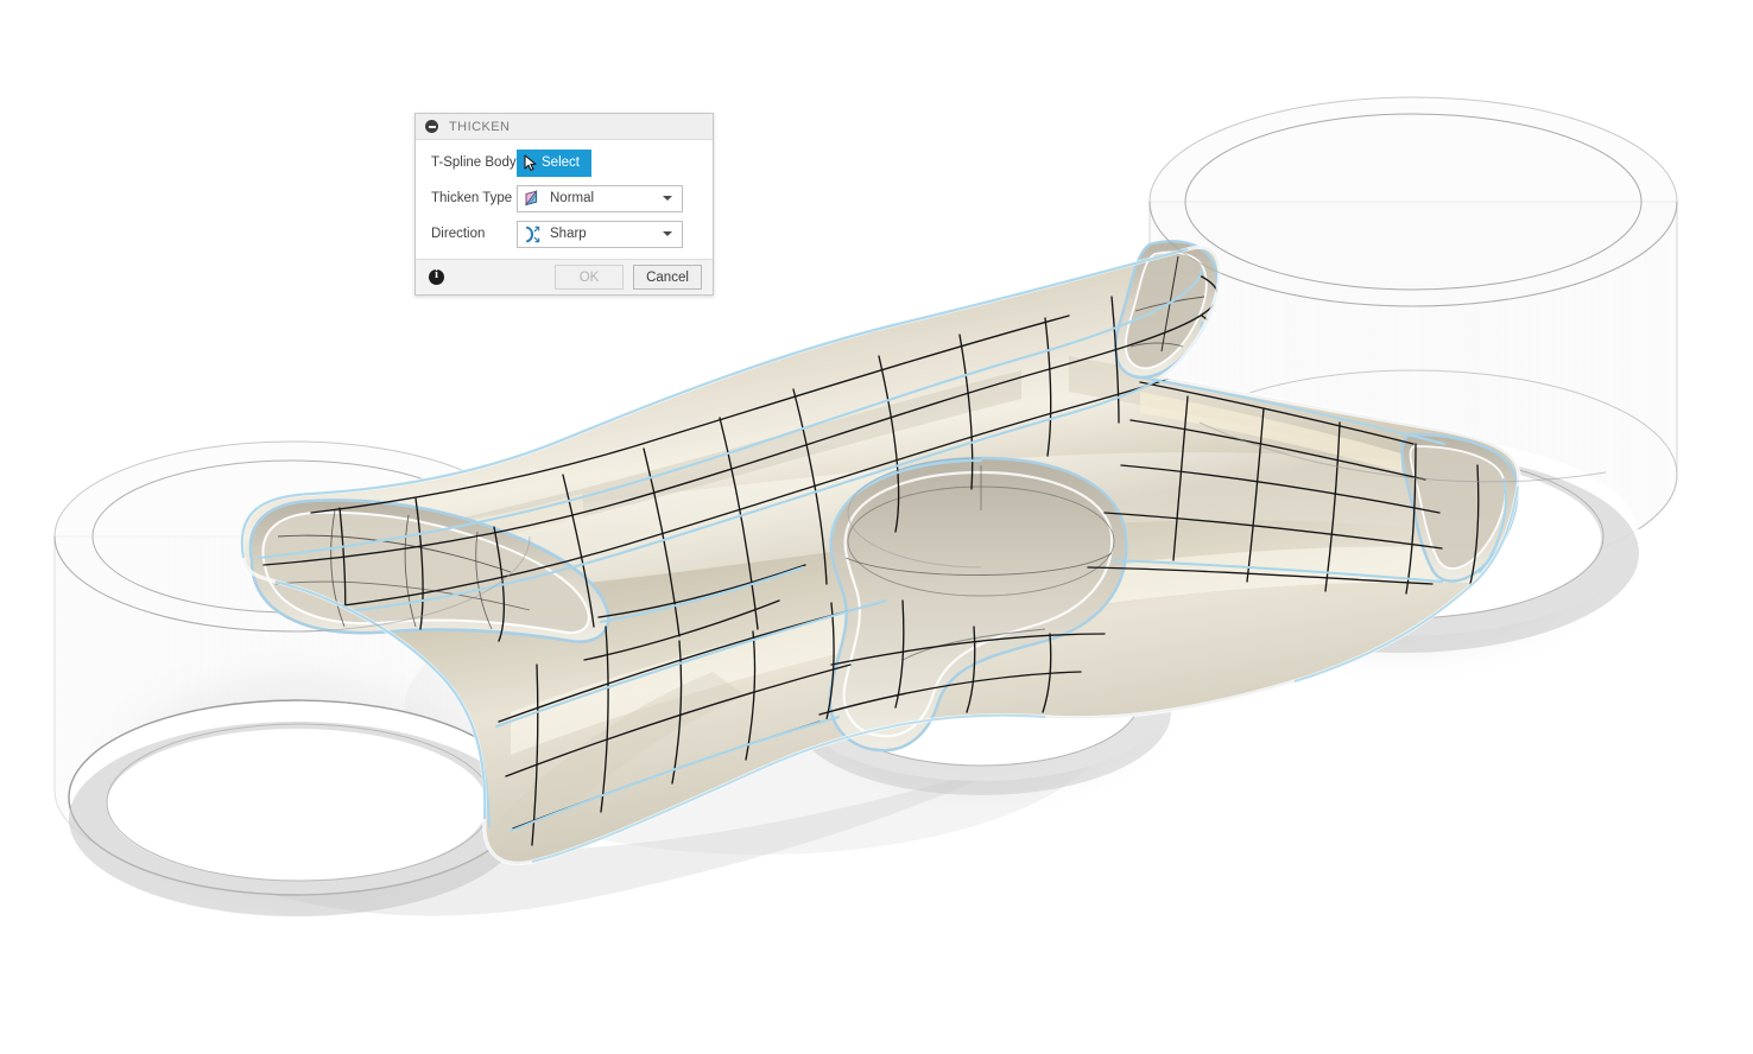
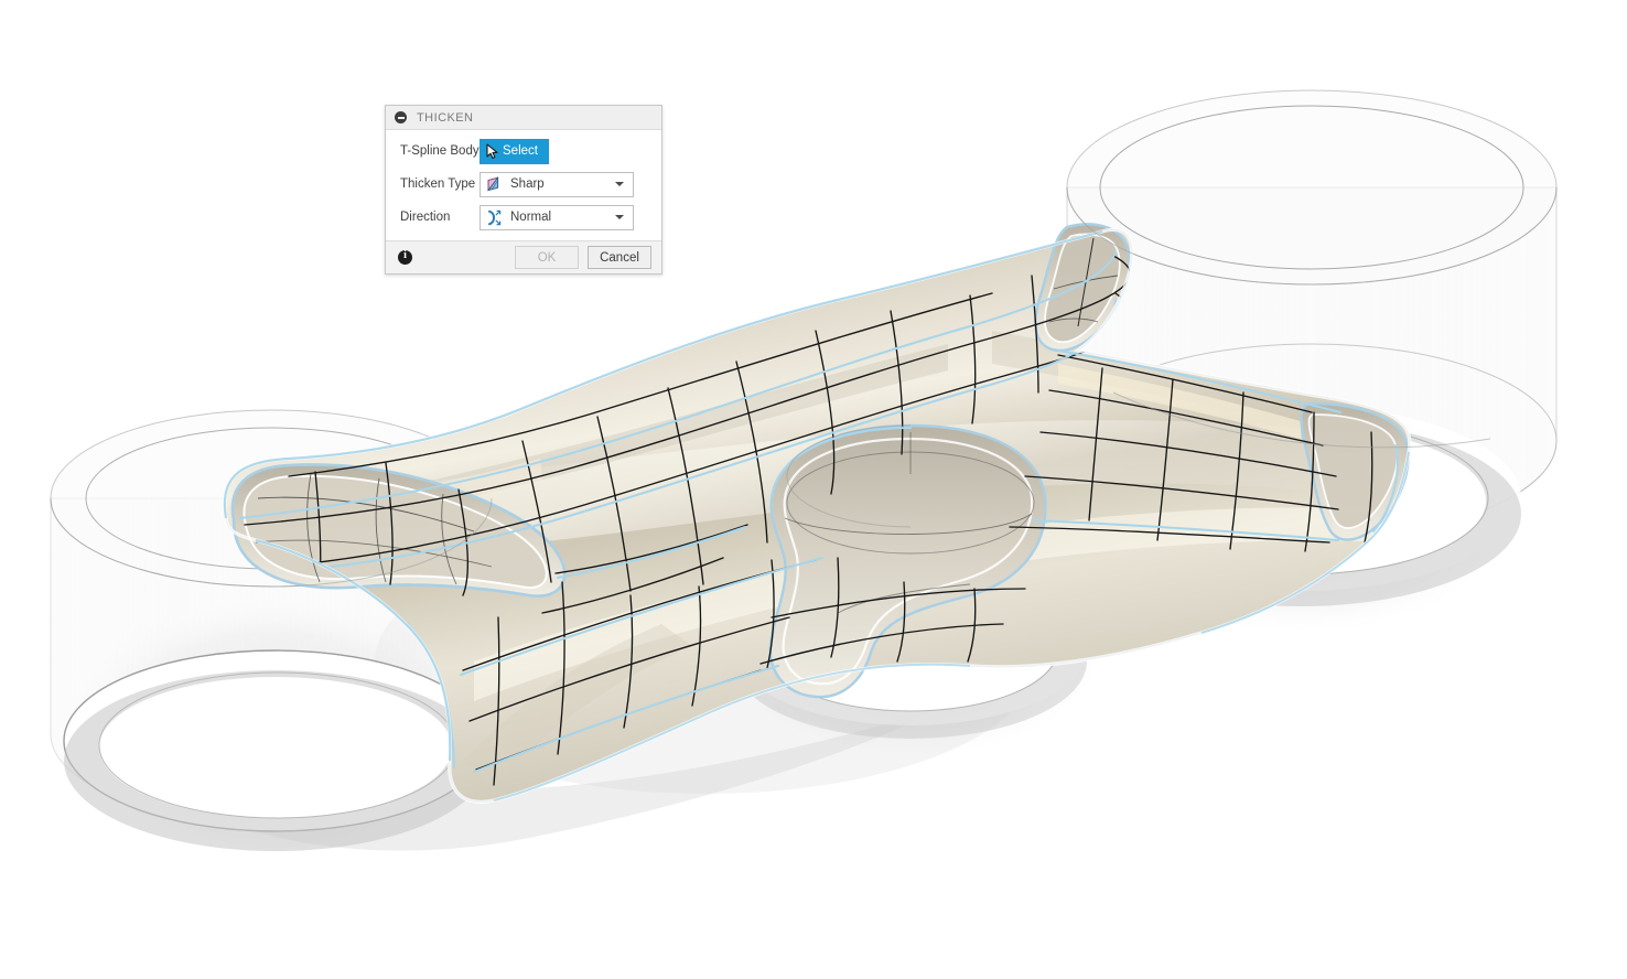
  THICKEN
  T-Spline Body
  Select
  Thicken Type
- Normal
+ Sharp
  Direction
- Sharp
+ Normal
  OK
  Cancel
